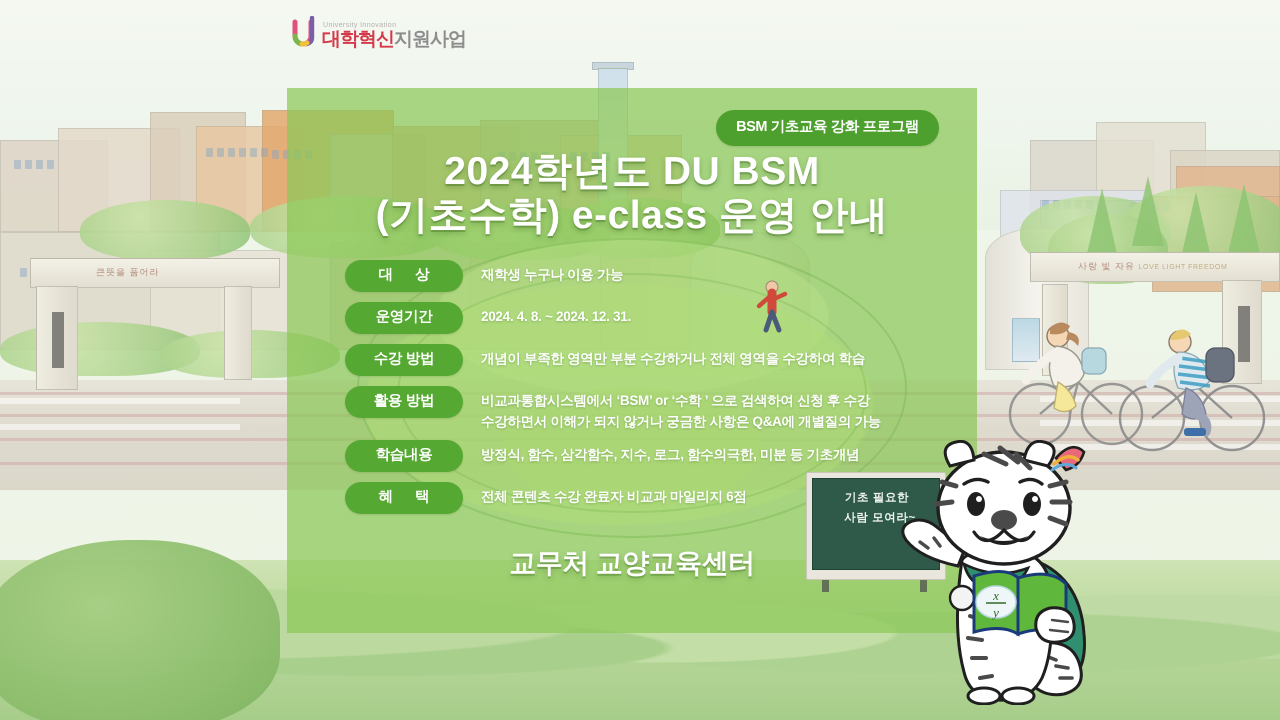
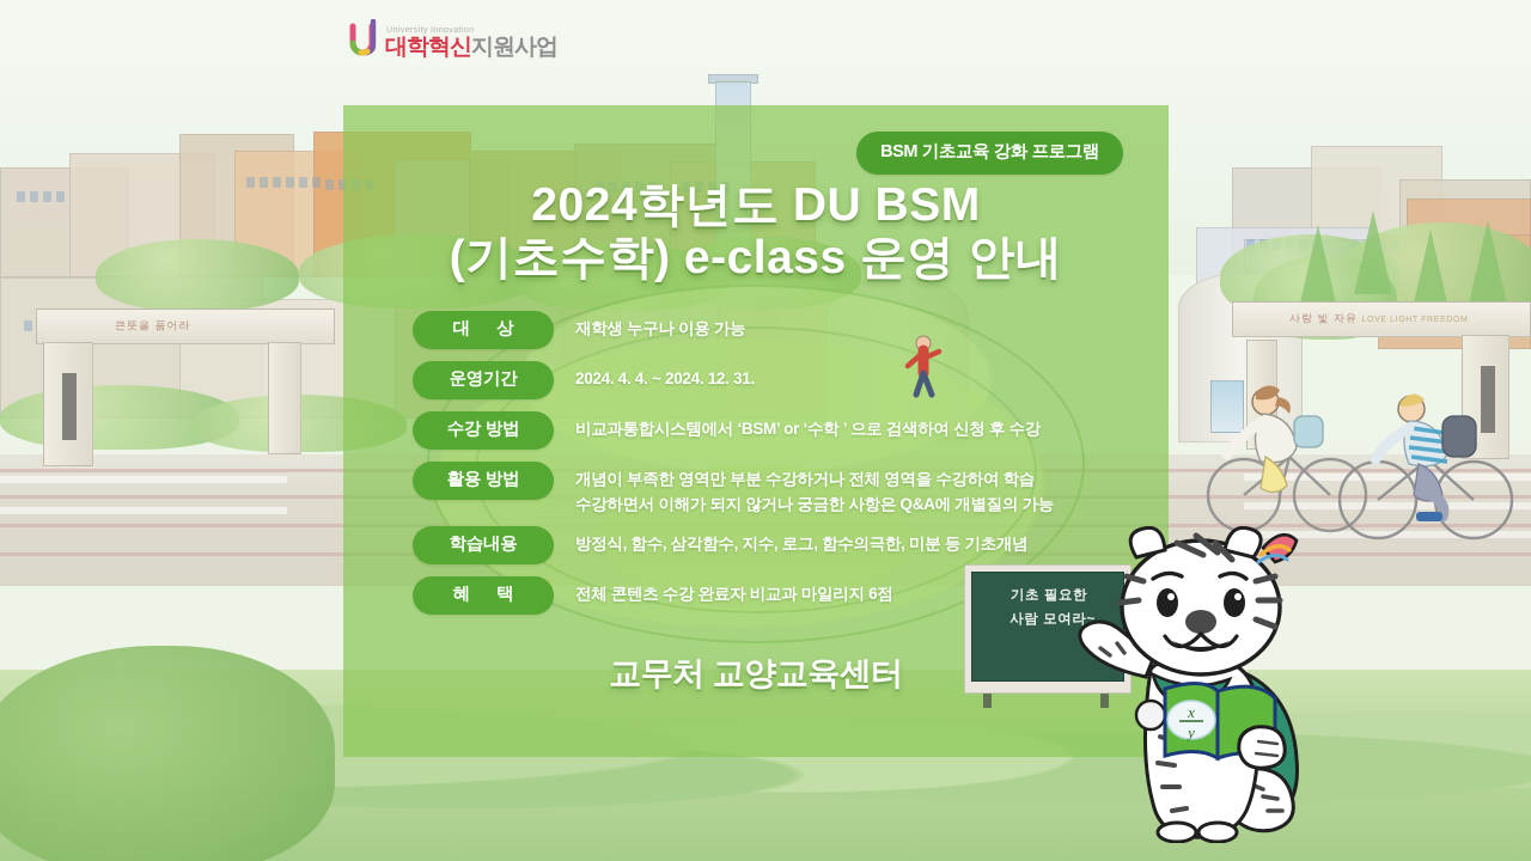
  큰뜻을 품어라
  대학혁신지원사업
  BSM 기초교육 강화 프로그램
  2024학년도 DU BSM
  (기초수학) e-class 운영 안내
  대 상
  재학생 누구나 이용 가능
  운영기간
- 2024. 4. 8. ~ 2024. 12. 31.
+ 2024. 4. 4. ~ 2024. 12. 31.
  수강 방법
- 개념이 부족한 영역만 부분 수강하거나 전체 영역을 수강하여 학습
+ 비교과통합시스템에서 ‘BSM’ or ‘수학 ’ 으로 검색하여 신청 후 수강
  활용 방법
- 비교과통합시스템에서 ‘BSM’ or ‘수학 ’ 으로 검색하여 신청 후 수강
+ 개념이 부족한 영역만 부분 수강하거나 전체 영역을 수강하여 학습
  수강하면서 이해가 되지 않거나 궁금한 사항은 Q&A에 개별질의 가능
  학습내용
  방정식, 함수, 삼각함수, 지수, 로그, 함수의극한, 미분 등 기초개념
  혜 택
  전체 콘텐츠 수강 완료자 비교과 마일리지 6점
  교무처 교양교육센터
  기초 필요한
  사람 모여라~
  x
  y
